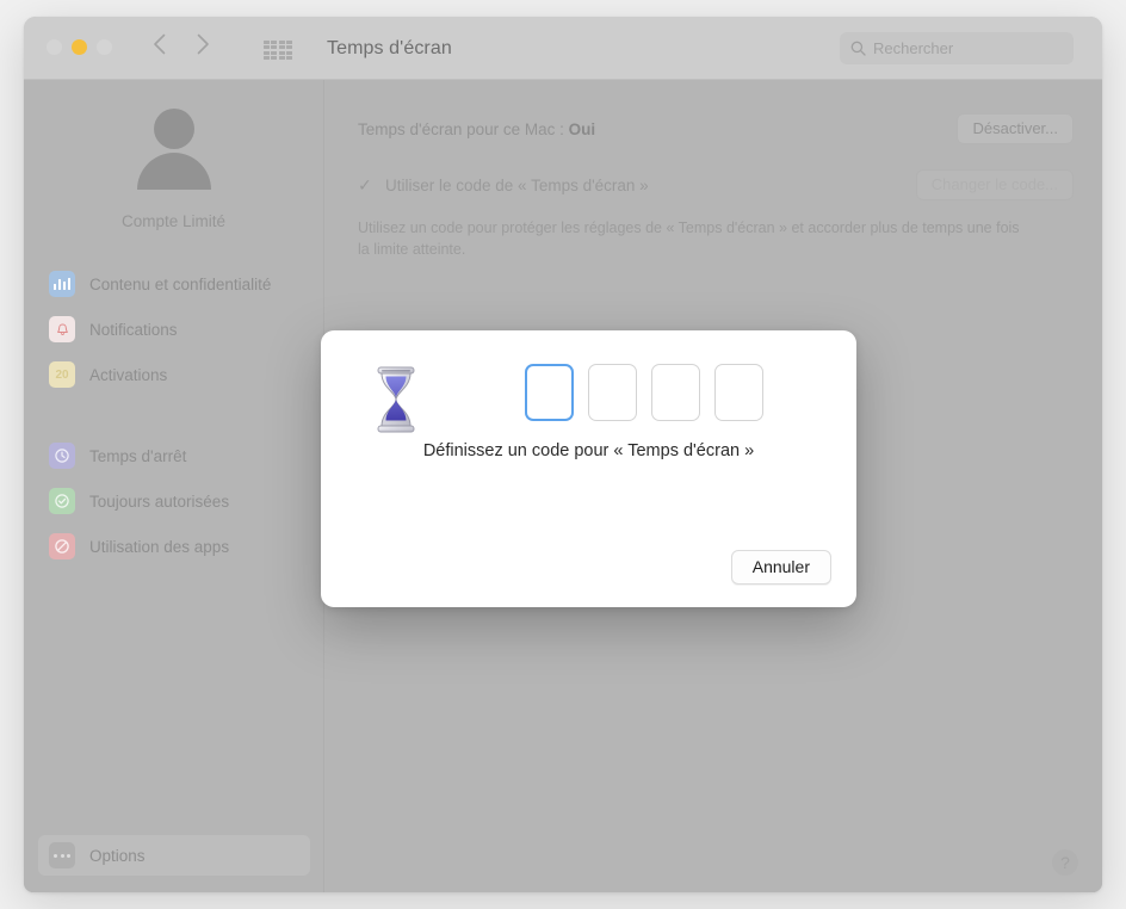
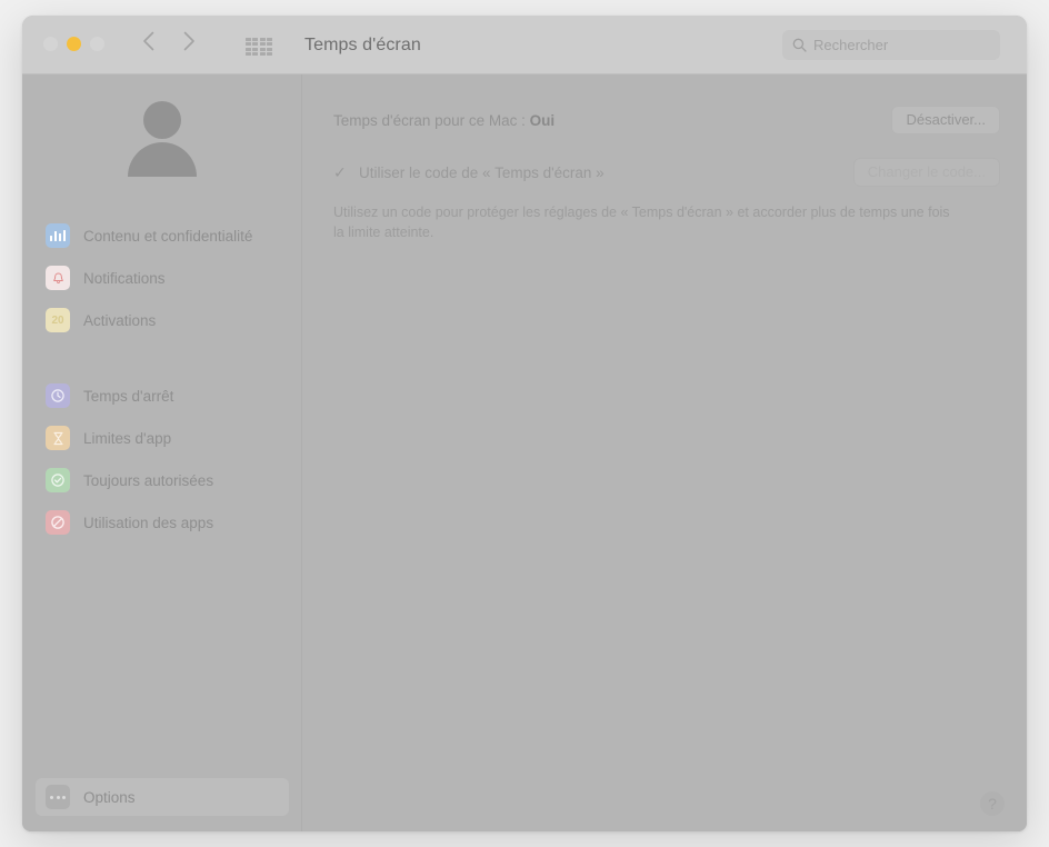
  Temps d'écran
  Rechercher
- Compte Limité
  Contenu et confidentialité
  Notifications
  20
  Activations
  Temps d'arrêt
+ Limites d'app
  Toujours autorisées
  Utilisation des apps
  Options
  Temps d'écran pour ce Mac : Oui
  Désactiver...
  ✓
  Utiliser le code de « Temps d'écran »
  Utilisez un code pour protéger les réglages de « Temps d'écran » et accorder plus de temps une fois la limite atteinte.
- Définissez un code pour « Temps d'écran »
- Annuler
